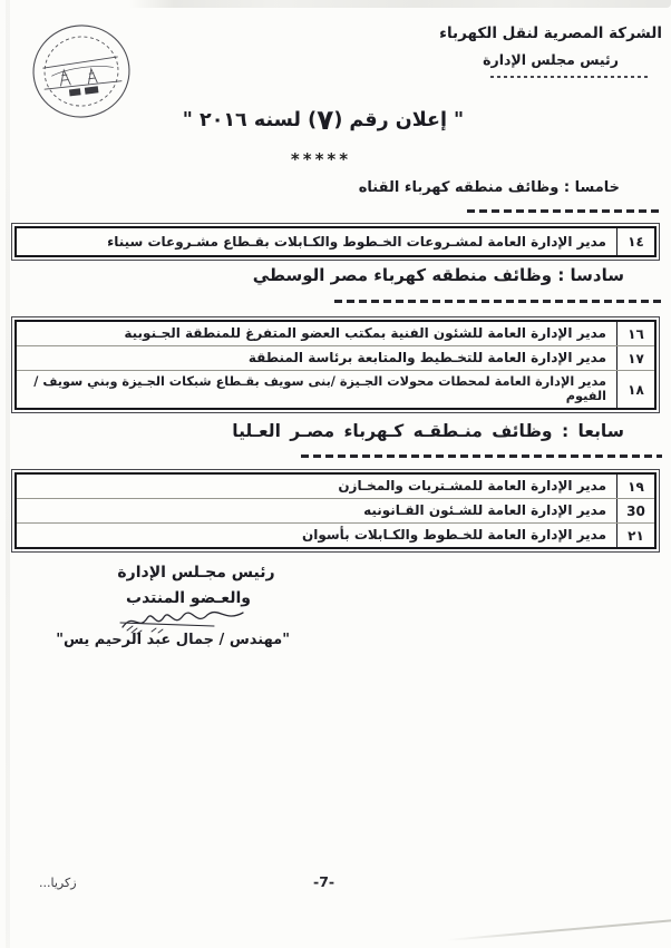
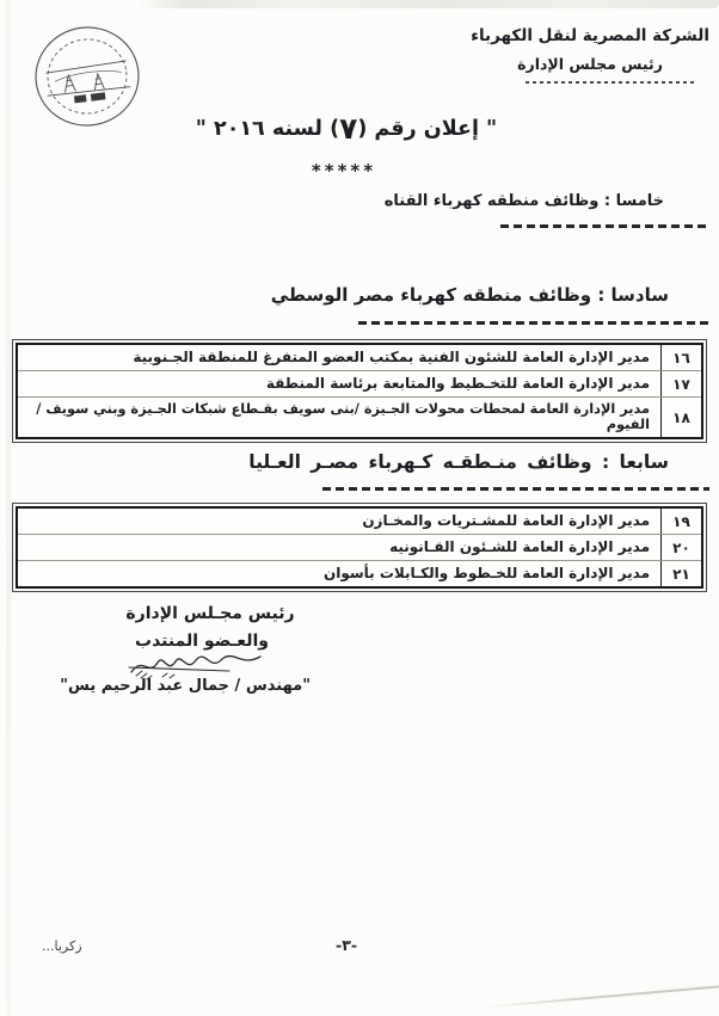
  الشركة المصرية لنقل الكهرباء
  رئيس مجلس الإدارة
  " إعلان رقم (٧) لسنه ٢٠١٦ "
  *****
  خامسا : وظائف منطقه كهرباء القناه
- ١٤
- مدير الإدارة العامة لمشـروعات الخـطوط والكـابلات بقـطاع مشـروعات سيناء
  سادسا : وظائف منطقه كهرباء مصر الوسطي
  ١٦
  مدير الإدارة العامة للشئون الفنية بمكتب العضو المتفرغ للمنطقة الجـنوبية
  ١٧
  مدير الإدارة العامة للتخـطيط والمتابعة برئاسة المنطقة
  ١٨
  مدير الإدارة العامة لمحطات محولات الجـيزة /بنى سويف بقـطاع شبكات الجـيزة وبني سويف /الفيوم
  سابعا : وظائف منـطقـه كـهرباء مصـر العـليا
  ١٩
  مدير الإدارة العامة للمشـتريات والمخـازن
- 30
+ ٢٠
  مدير الإدارة العامة للشـئون القـانونيه
  ٢١
  مدير الإدارة العامة للخـطوط والكـابلات بأسوان
  رئيس مجـلس الإدارة
  والعـضو المنتدب
  "مهندس / جمال عبد الرحيم يس"
  زكريا...
- -7-
+ -٣-
